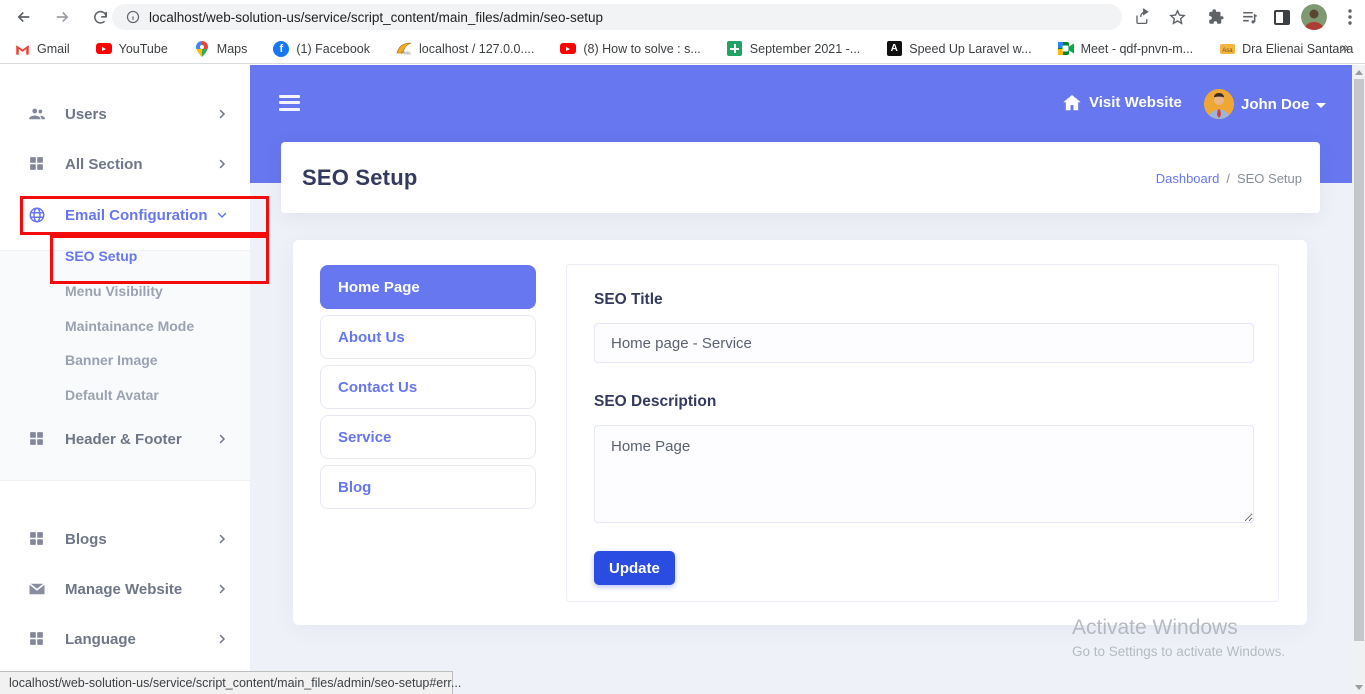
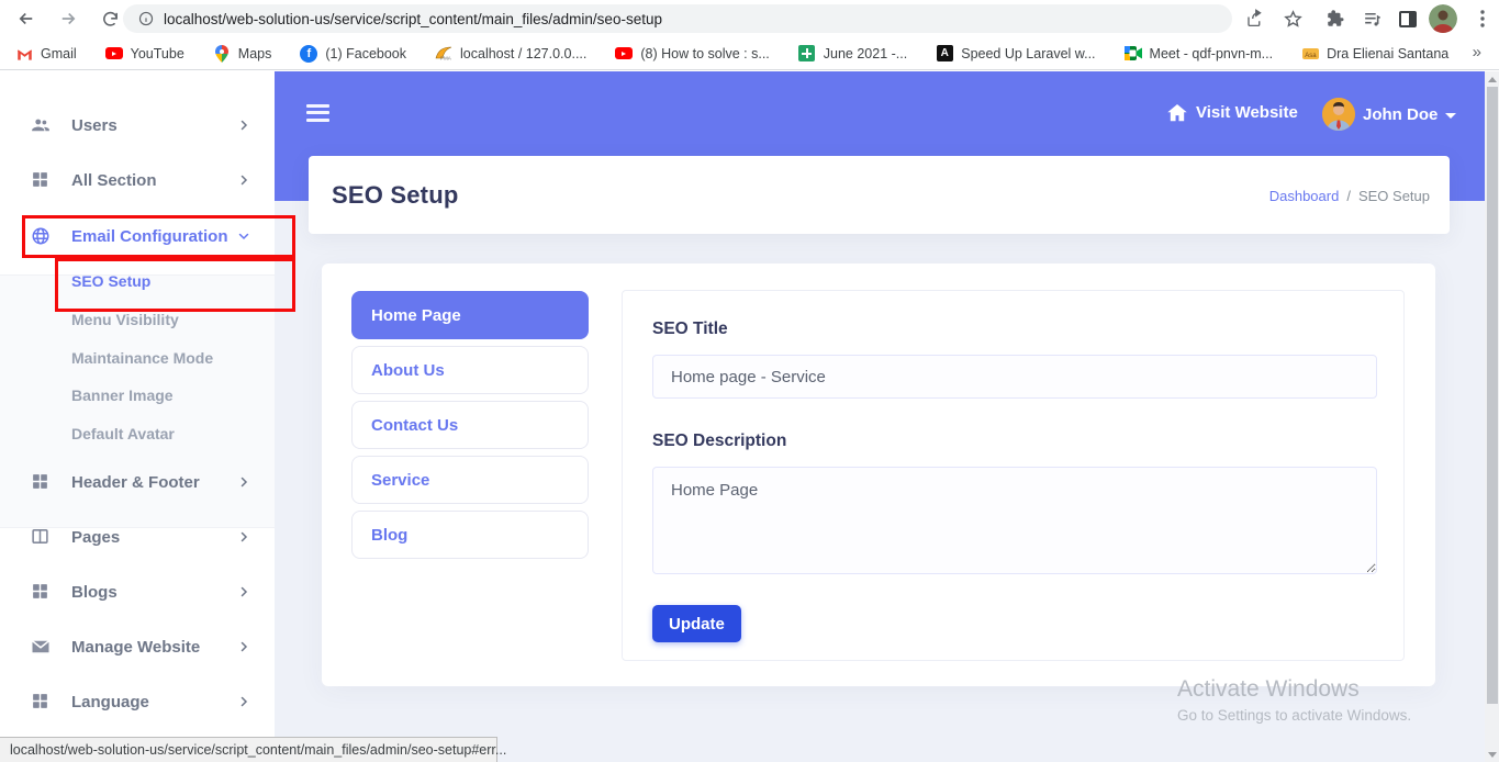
  localhost/web-solution-us/service/script_content/main_files/admin/seo-setup
  Gmail
  YouTube
  Maps
  f
  (1) Facebook
  localhost / 127.0.0....
  (8) How to solve : s...
- September 2021 -...
+ June 2021 -...
  A
  Speed Up Laravel w...
  Meet - qdf-pnvn-m...
  Dra Elienai Santana
  »
  Users
  All Section
  Email Configuration
  SEO Setup
  Menu Visibility
  Maintainance Mode
  Banner Image
  Default Avatar
  Header & Footer
+ Pages
  Blogs
  Manage Website
  Language
  Visit Website
  John Doe
  SEO Setup
  Dashboard
  /
  SEO Setup
  Home Page
  About Us
  Contact Us
  Service
  Blog
  SEO Title
  Home page - Service
  SEO Description
  Home Page
  Update
  Activate Windows
  Go to Settings to activate Windows.
  localhost/web-solution-us/service/script_content/main_files/admin/seo-setup#err...
